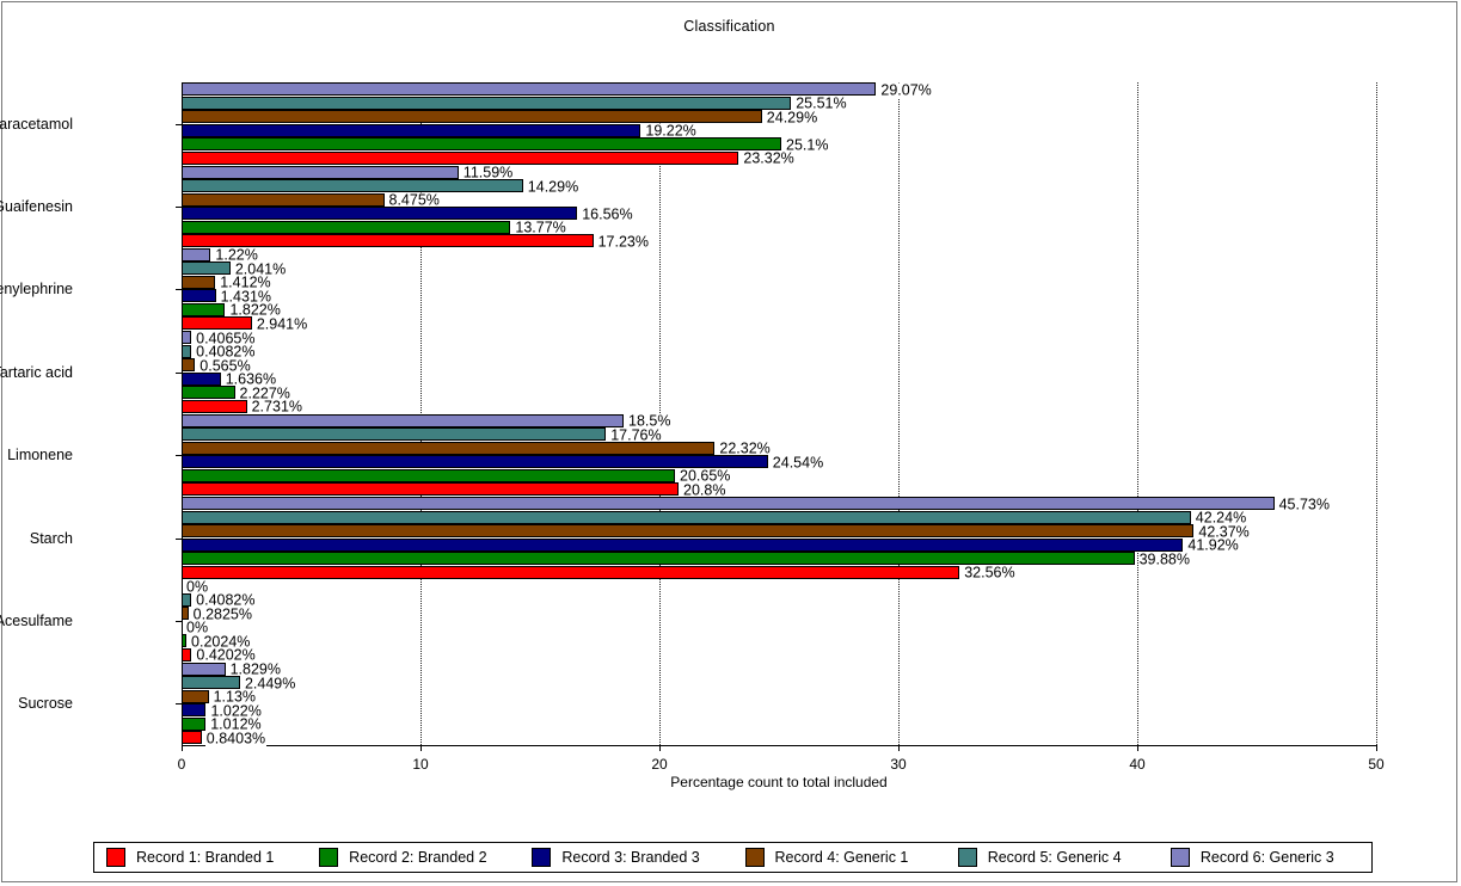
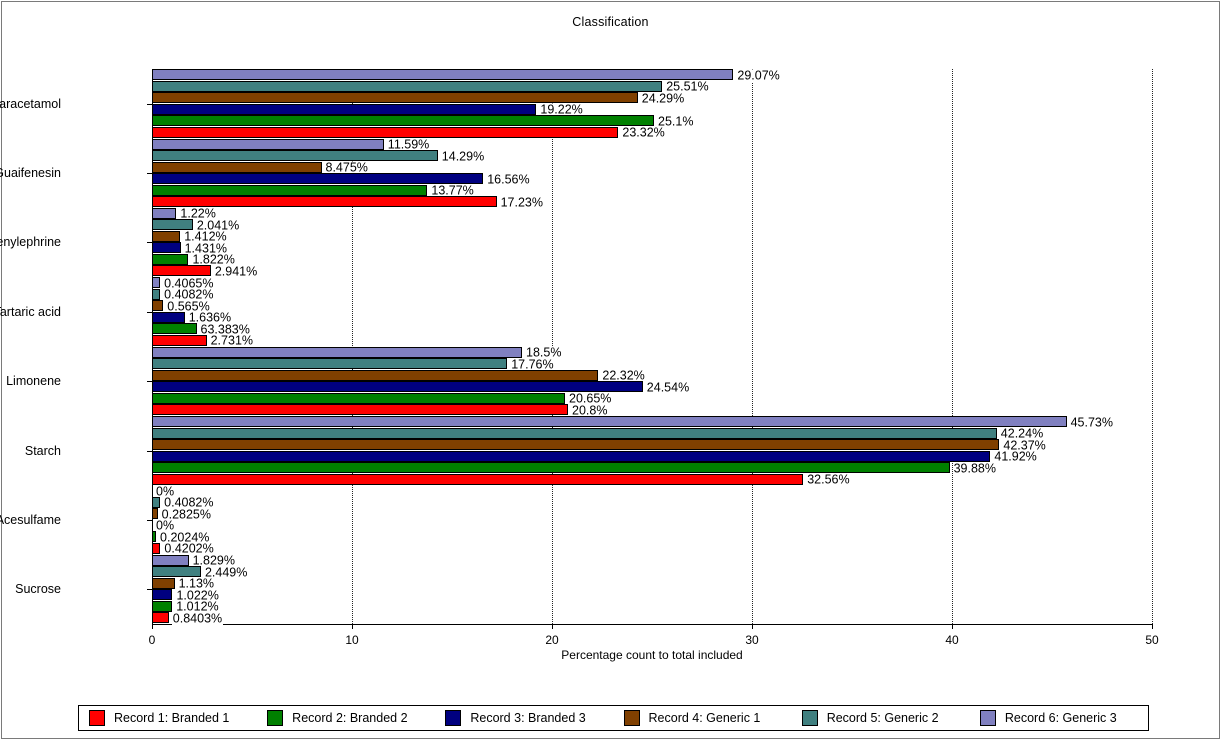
  Classification
  0
  10
  20
  30
  40
  50
  29.07%
  25.51%
  24.29%
  19.22%
  25.1%
  23.32%
  11.59%
  14.29%
  8.475%
  16.56%
  13.77%
  17.23%
  1.22%
  2.041%
  1.412%
  1.431%
  1.822%
  2.941%
  0.4065%
  0.4082%
  0.565%
  1.636%
- 2.227%
+ 63.383%
  2.731%
  18.5%
  17.76%
  22.32%
  24.54%
  20.65%
  20.8%
  45.73%
  42.24%
  42.37%
  41.92%
  39.88%
  32.56%
  0%
  0.4082%
  0.2825%
  0%
  0.2024%
  0.4202%
  1.829%
  2.449%
  1.13%
  1.022%
  1.012%
  0.8403%
  Percentage count to total included
  aracetamol
  uaifenesin
  nylephrine
  artaric acid
  Limonene
  Starch
  cesulfame
  Sucrose
  Record 1: Branded 1
  Record 2: Branded 2
  Record 3: Branded 3
  Record 4: Generic 1
- Record 5: Generic 4
+ Record 5: Generic 2
  Record 6: Generic 3
